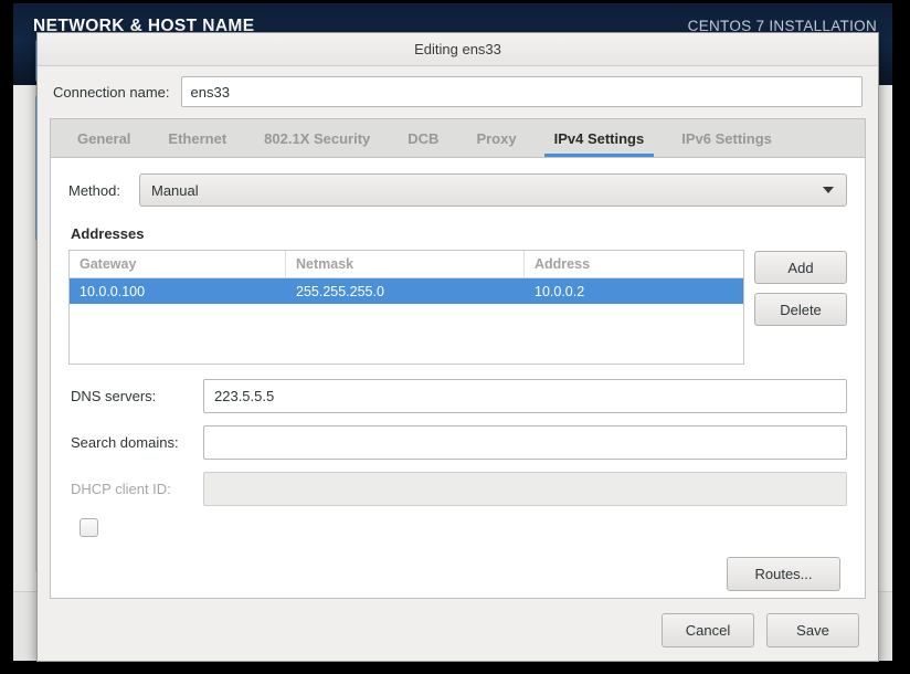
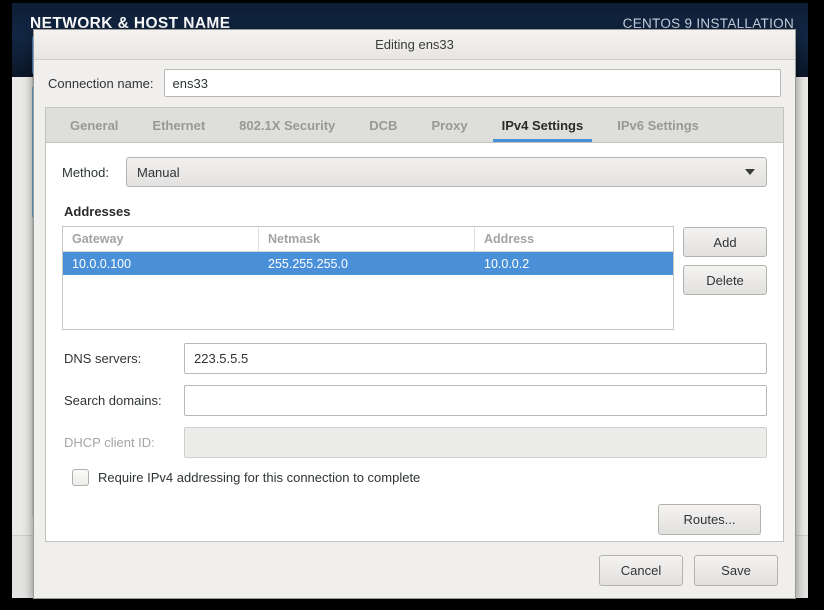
  NETWORK & HOST NAME
- CENTOS 7 INSTALLATION
+ CENTOS 9 INSTALLATION
  Editing ens33
  Connection name:
  ens33
  General
  Ethernet
  802.1X Security
  DCB
  Proxy
  IPv4 Settings
  IPv6 Settings
  Method:
  Manual
  Addresses
  Gateway
  Netmask
  Address
  10.0.0.100
  255.255.255.0
  10.0.0.2
  Add
  Delete
  DNS servers:
  223.5.5.5
  Search domains:
  DHCP client ID:
+ Require IPv4 addressing for this connection to complete
  Routes...
  Cancel
  Save
